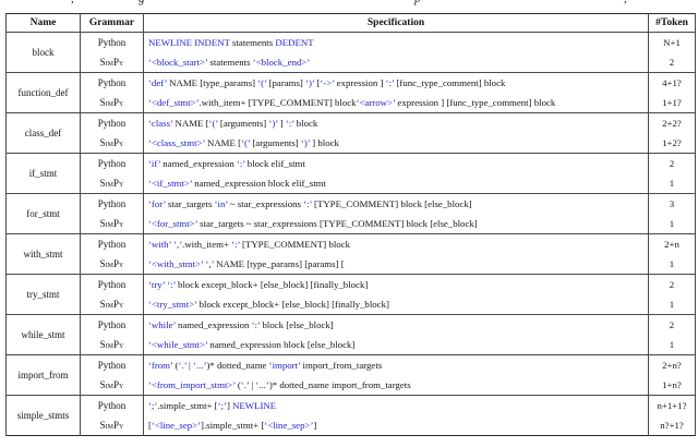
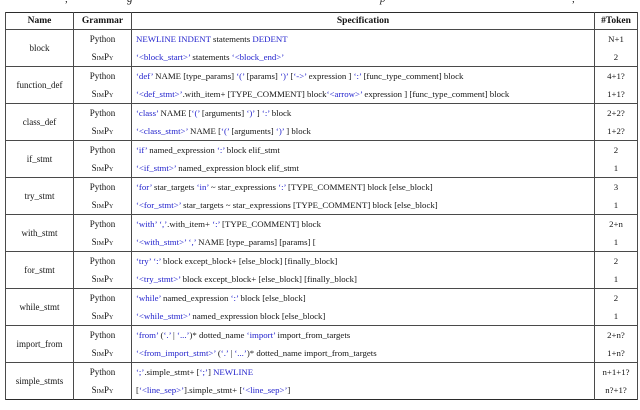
  Name	Grammar	Specification	#Token
  block	Python	NEWLINE INDENT statements DEDENT	N+1
  SimPy	‘<block_start>’ statements ‘<block_end>’	2
  function_def	Python	‘def’ NAME [type_params] ‘(’ [params] ‘)’ [‘->’ expression ] ‘:’ [func_type_comment] block	4+1?
  SimPy	‘<def_stmt>’.with_item+ [TYPE_COMMENT] block‘<arrow>’ expression ] [func_type_comment] block	1+1?
  class_def	Python	‘class’ NAME [‘(’ [arguments] ‘)’ ] ‘:’ block	2+2?
  SimPy	‘<class_stmt>’ NAME [‘(’ [arguments] ‘)’ ] block	1+2?
  if_stmt	Python	‘if’ named_expression ‘:’ block elif_stmt	2
  SimPy	‘<if_stmt>’ named_expression block elif_stmt	1
- for_stmt	Python	‘for’ star_targets ‘in’ ~ star_expressions ‘:’ [TYPE_COMMENT] block [else_block]	3
+ try_stmt	Python	‘for’ star_targets ‘in’ ~ star_expressions ‘:’ [TYPE_COMMENT] block [else_block]	3
  SimPy	‘<for_stmt>’ star_targets ~ star_expressions [TYPE_COMMENT] block [else_block]	1
  with_stmt	Python	‘with’ ‘,’.with_item+ ‘:’ [TYPE_COMMENT] block	2+n
  SimPy	‘<with_stmt>’ ‘,’ NAME [type_params] [params] [	1
- try_stmt	Python	‘try’ ‘:’ block except_block+ [else_block] [finally_block]	2
+ for_stmt	Python	‘try’ ‘:’ block except_block+ [else_block] [finally_block]	2
  SimPy	‘<try_stmt>’ block except_block+ [else_block] [finally_block]	1
  while_stmt	Python	‘while’ named_expression ‘:’ block [else_block]	2
  SimPy	‘<while_stmt>’ named_expression block [else_block]	1
  import_from	Python	‘from’ (‘.’ | ‘...’)* dotted_name ‘import’ import_from_targets	2+n?
  SimPy	‘<from_import_stmt>’ (‘.’ | ‘...’)* dotted_name import_from_targets	1+n?
  simple_stmts	Python	‘;’.simple_stmt+ [‘;’] NEWLINE	n+1+1?
  SimPy	[‘<line_sep>’].simple_stmt+ [‘<line_sep>’]	n?+1?
